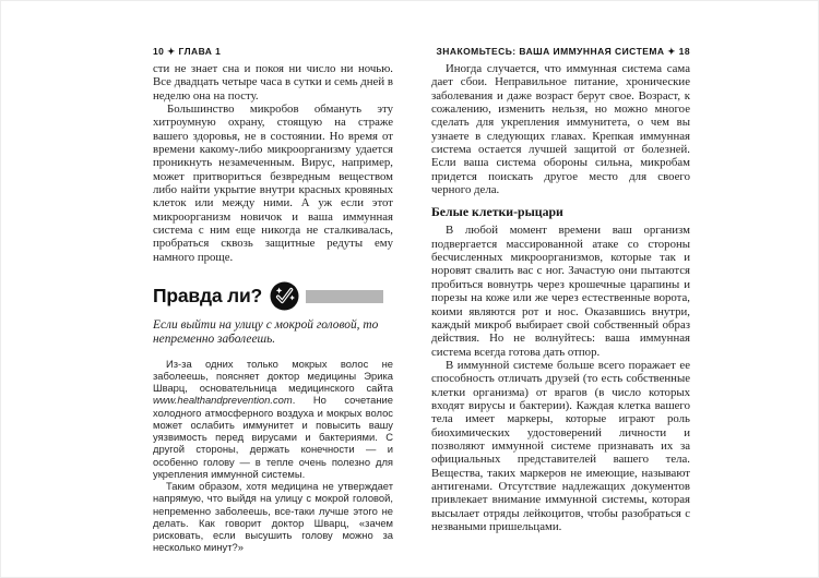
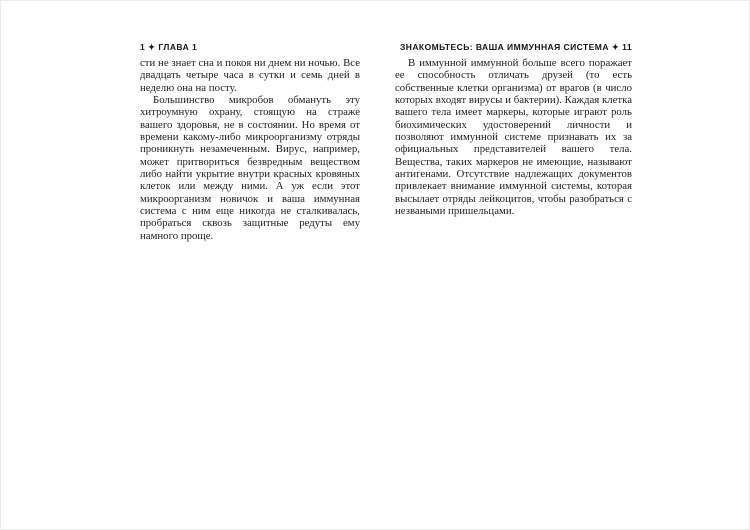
- 10 ✦ ГЛАВА 1
+ 1 ✦ ГЛАВА 1
- сти не знает сна и покоя ни число ни ночью. Все двадцать четыре часа в сутки и семь дней в неделю она на посту.
+ сти не знает сна и покоя ни днем ни ночью. Все двадцать четыре часа в сутки и семь дней в неделю она на посту.
- Большинство микробов обмануть эту хитроумную охрану, стоящую на страже вашего здоровья, не в состоянии. Но время от времени какому-либо микроорганизму удается проникнуть незамеченным. Вирус, например, может притвориться безвредным веществом либо найти укрытие внутри красных кровяных клеток или между ними. А уж если этот микроорганизм новичок и ваша иммунная система с ним еще никогда не сталкивалась, пробраться сквозь защитные редуты ему намного проще.
+ Большинство микробов обмануть эту хитроумную охрану, стоящую на страже вашего здоровья, не в состоянии. Но время от времени какому-либо микроорганизму отряды проникнуть незамеченным. Вирус, например, может притвориться безвредным веществом либо найти укрытие внутри красных кровяных клеток или между ними. А уж если этот микроорганизм новичок и ваша иммунная система с ним еще никогда не сталкивалась, пробраться сквозь защитные редуты ему намного проще.
- Правда ли?
- Если выйти на улицу с мокрой головой, то непременно заболеешь.
- Из-за одних только мокрых волос не заболеешь, поясняет доктор медицины Эрика Шварц, основательница медицинского сайта www.healthandprevention.com. Но сочетание холодного атмосферного воздуха и мокрых волос может ослабить иммунитет и повысить вашу уязвимость перед вирусами и бактериями. С другой стороны, держать конечности — и особенно голову — в тепле очень полезно для укрепления иммунной системы.
- Таким образом, хотя медицина не утверждает напрямую, что выйдя на улицу с мокрой головой, непременно заболеешь, все-таки лучше этого не делать. Как говорит доктор Шварц, «зачем рисковать, если высушить голову можно за несколько минут?»
- ЗНАКОМЬТЕСЬ: ВАША ИММУННАЯ СИСТЕМА ✦ 18
+ ЗНАКОМЬТЕСЬ: ВАША ИММУННАЯ СИСТЕМА ✦ 11
- Иногда случается, что иммунная система сама дает сбои. Неправильное питание, хронические заболевания и даже возраст берут свое. Возраст, к сожалению, изменить нельзя, но можно многое сделать для укрепления иммунитета, о чем вы узнаете в следующих главах. Крепкая иммунная система остается лучшей защитой от болезней. Если ваша система обороны сильна, микробам придется поискать другое место для своего черного дела.
- Белые клетки-рыцари
- В любой момент времени ваш организм подвергается массированной атаке со стороны бесчисленных микроорганизмов, которые так и норовят свалить вас с ног. Зачастую они пытаются пробиться вовнутрь через крошечные царапины и порезы на коже или же через естественные ворота, коими являются рот и нос. Оказавшись внутри, каждый микроб выбирает свой собственный образ действия. Но не волнуйтесь: ваша иммунная система всегда готова дать отпор.
- В иммунной системе больше всего поражает ее способность отличать друзей (то есть собственные клетки организма) от врагов (в число которых входят вирусы и бактерии). Каждая клетка вашего тела имеет маркеры, которые играют роль биохимических удостоверений личности и позволяют иммунной системе признавать их за официальных представителей вашего тела. Вещества, таких маркеров не имеющие, называют антигенами. Отсутствие надлежащих документов привлекает внимание иммунной системы, которая высылает отряды лейкоцитов, чтобы разобраться с незваными пришельцами.
+ В иммунной иммунной больше всего поражает ее способность отличать друзей (то есть собственные клетки организма) от врагов (в число которых входят вирусы и бактерии). Каждая клетка вашего тела имеет маркеры, которые играют роль биохимических удостоверений личности и позволяют иммунной системе признавать их за официальных представителей вашего тела. Вещества, таких маркеров не имеющие, называют антигенами. Отсутствие надлежащих документов привлекает внимание иммунной системы, которая высылает отряды лейкоцитов, чтобы разобраться с незваными пришельцами.
